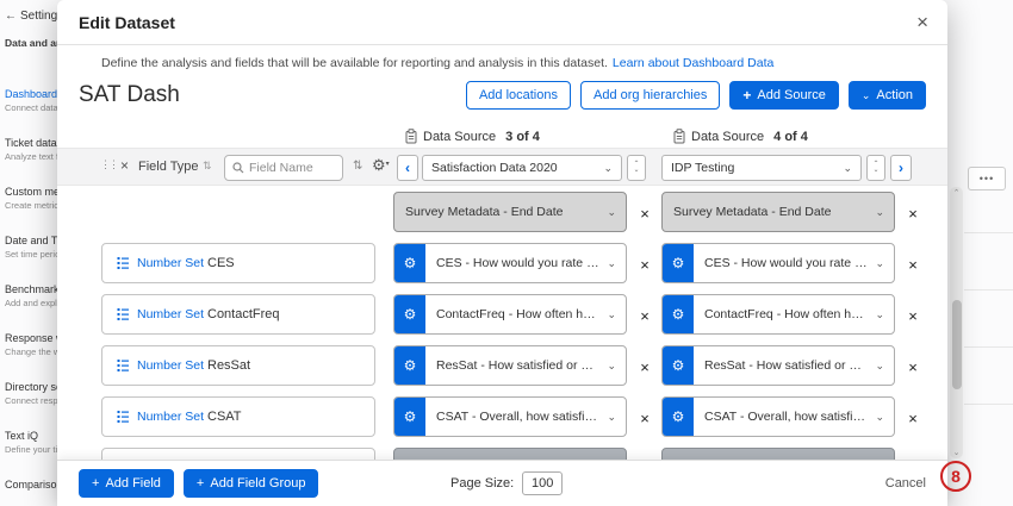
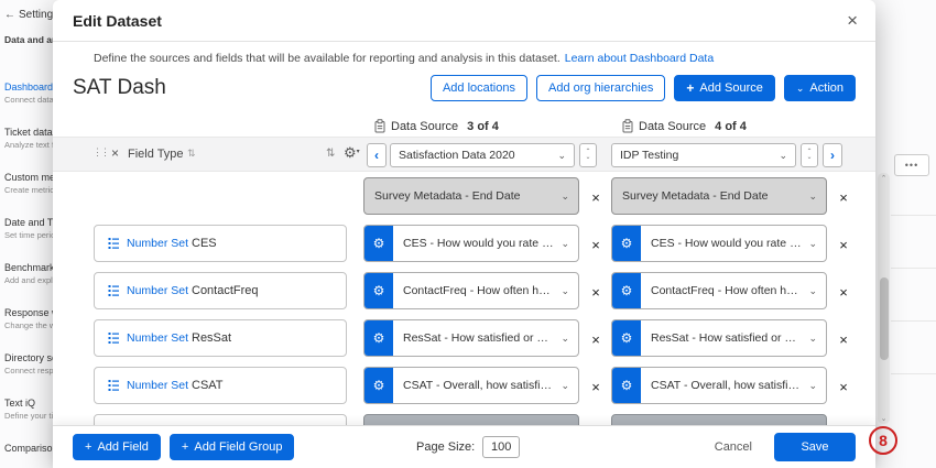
  ← Setting
  Dashboard
  Connect data
  Ticket data
  Analyze text
  Create metri
  Date and T
  Set time peri
  Benchmar
  Add and expl
  Response
  Change the
  Directory s
  Connect resp
  Text iQ
  Define your t
  Compariso
  •••
  Edit Dataset
  ×
- Define the analysis and fields that will be available for reporting and analysis in this dataset. Learn about Dashboard Data
+ Define the sources and fields that will be available for reporting and analysis in this dataset. Learn about Dashboard Data
  SAT Dash
  Add locations
  Add org hierarchies
  +
  Add Source
  ⌄
  Action
  Data Source
  3 of 4
  Data Source
  4 of 4
  ⋮⋮
  ×
  Field Type
  ⇅
- Field Name
  ⇅
  ‹
  Satisfaction Data 2020
  ⌄
  IDP Testing
  ⌄
  ›
  Survey Metadata - End Date
  ⌄
  ×
  Survey Metadata - End Date
  ⌄
  ×
  Number Set
  CES
  ⚙
  CES - How would you rate the
  ⌄
  ×
  ⚙
  CES - How would you rate the
  ⌄
  ×
  Number Set
  ContactFreq
  ⚙
  ContactFreq - How often have
  ⌄
  ×
  ⚙
  ContactFreq - How often have
  ⌄
  ×
  Number Set
  ResSat
  ⚙
  ResSat - How satisfied or dissa
  ⌄
  ×
  ⚙
  ResSat - How satisfied or dissa
  ⌄
  ×
  Number Set
  CSAT
  ⚙
  CSAT - Overall, how satisfied o
  ⌄
  ×
  ⚙
  CSAT - Overall, how satisfied o
  ⌄
  ×
  +
  Add Field
  +
  Add Field Group
  Page Size:
  100
  Cancel
+ Save
  8
